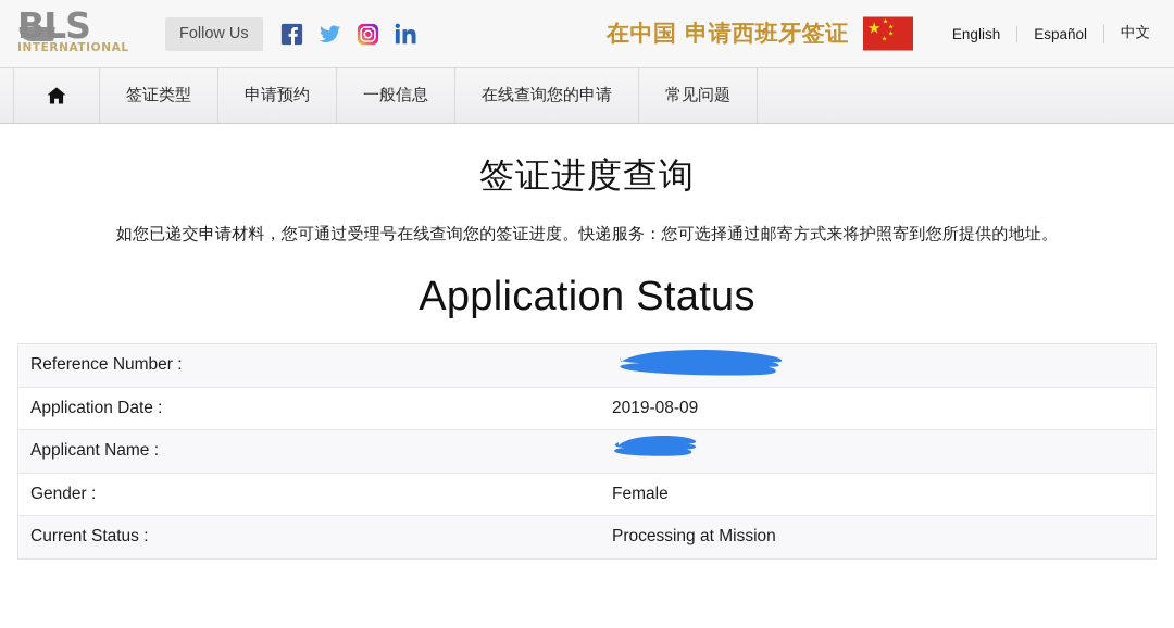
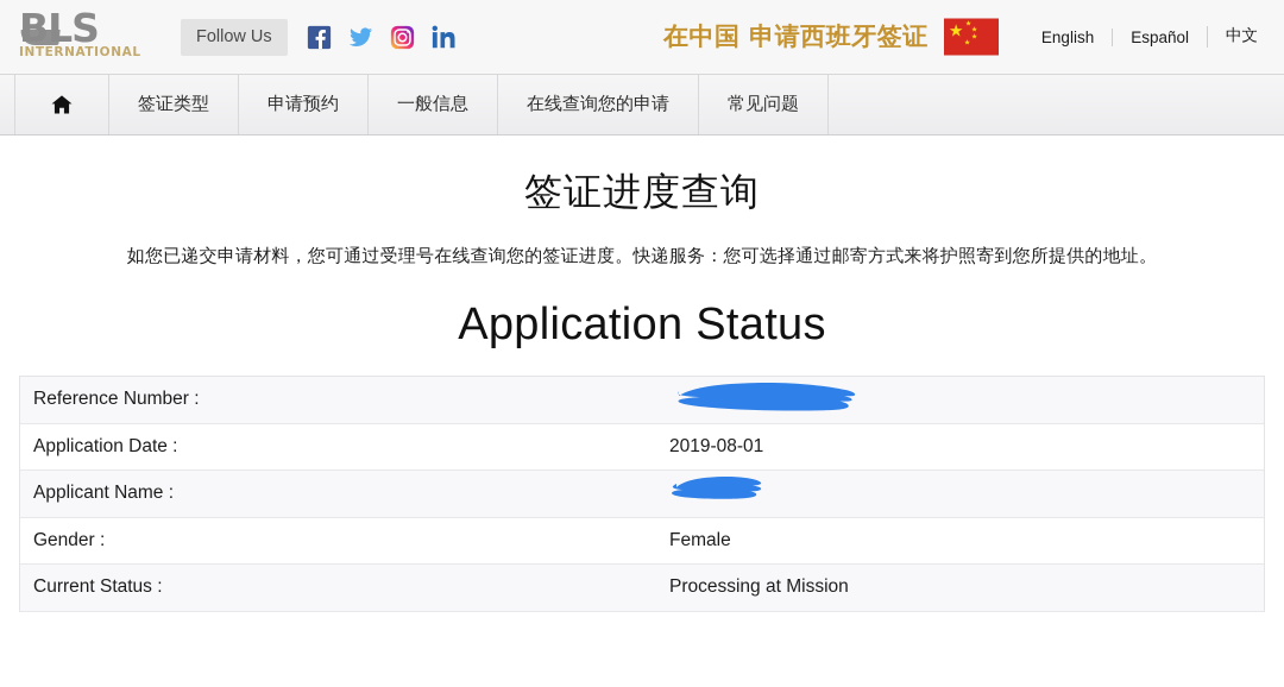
  BLS
  INTERNATIONAL
  Follow Us
  在中国 申请西班牙签证
  ★
  English
  Español
  中文
  签证类型
  申请预约
  一般信息
  在线查询您的申请
  常见问题
  签证进度查询
  如您已递交申请材料，您可通过受理号在线查询您的签证进度。快递服务：您可选择通过邮寄方式来将护照寄到您所提供的地址。
  Application Status
  Reference Number :
  Application Date :
- 2019-08-09
+ 2019-08-01
  Applicant Name :
  Gender :
  Female
  Current Status :
  Processing at Mission
